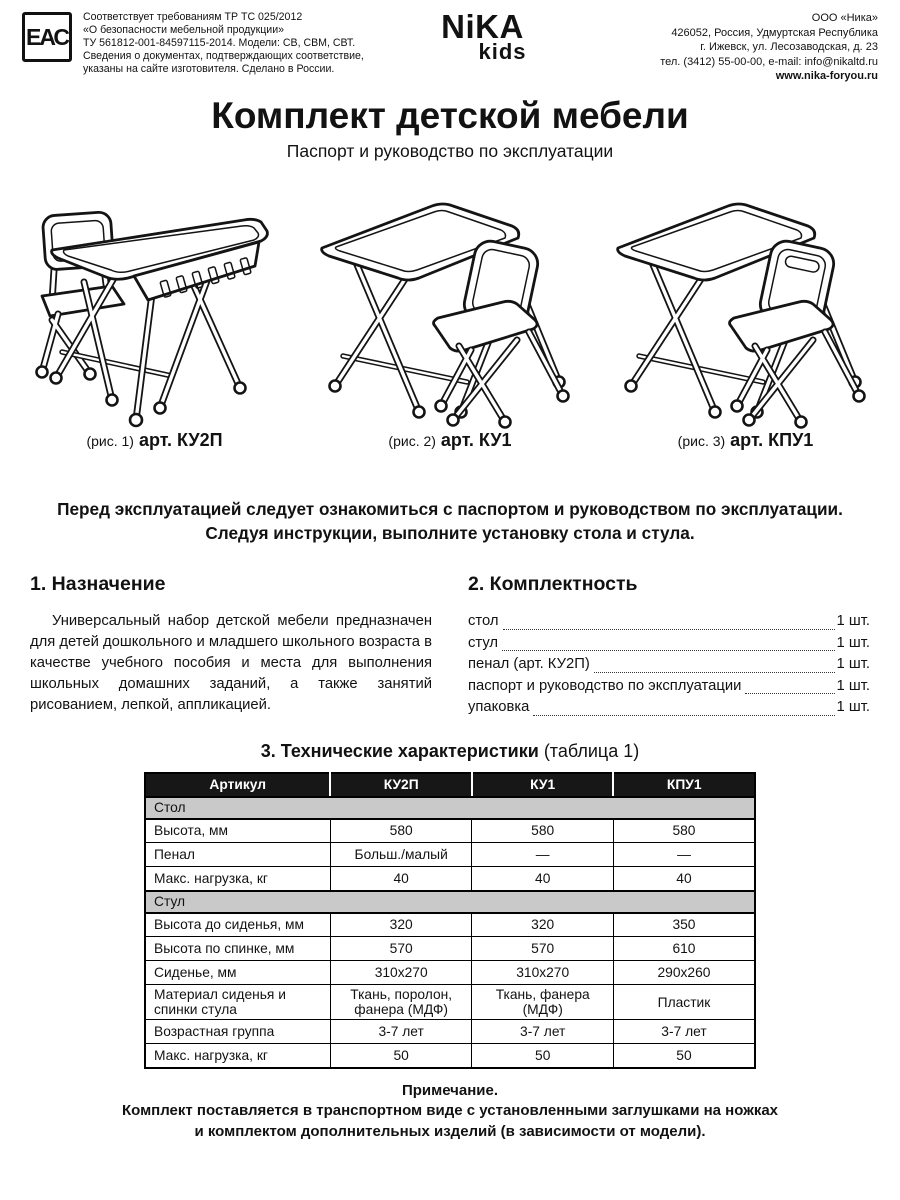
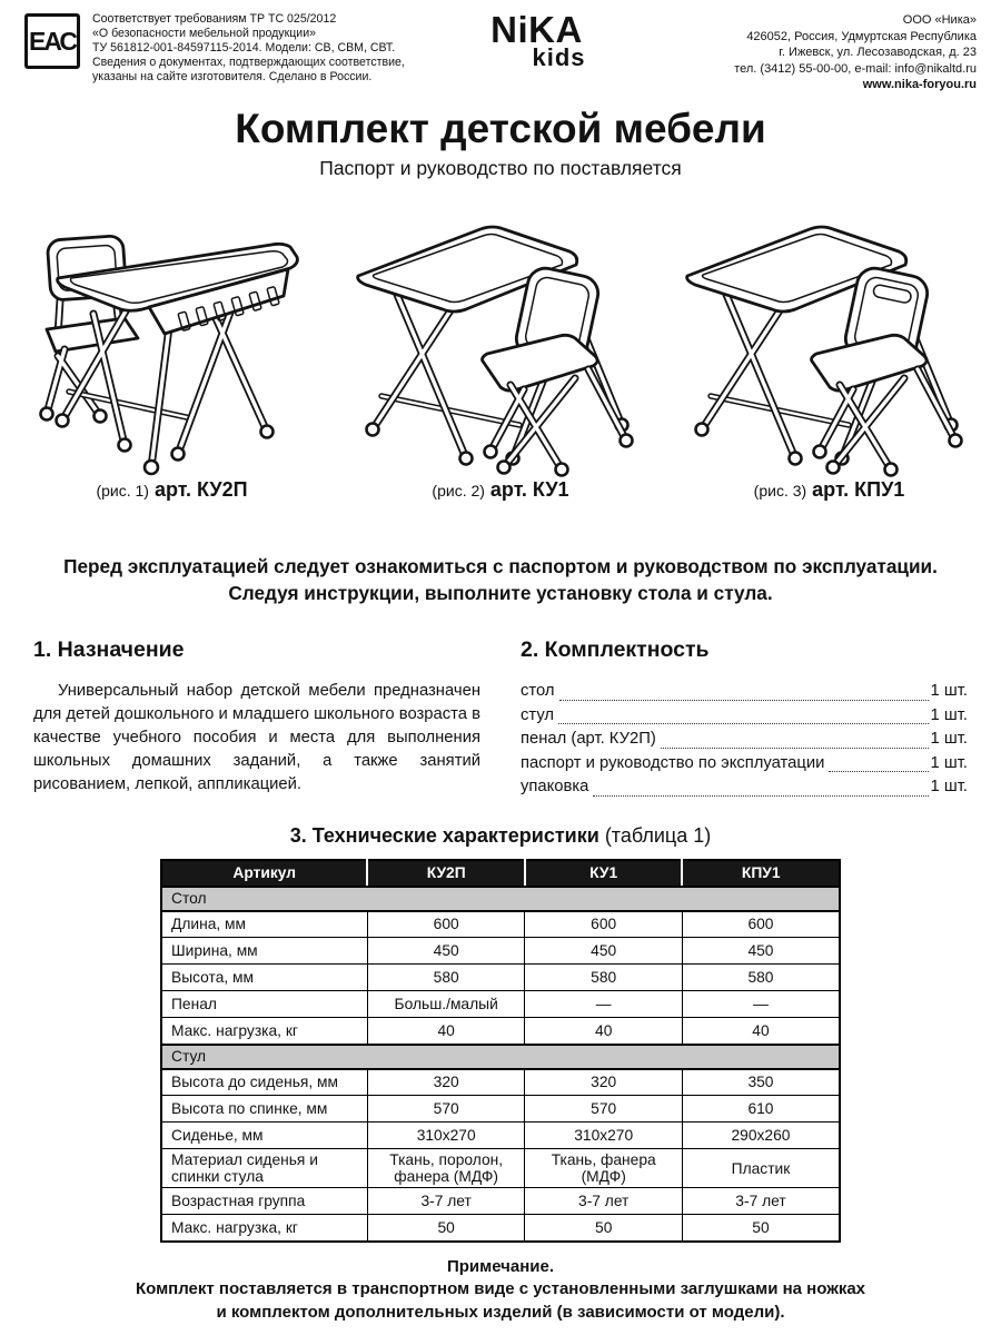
  ЕАС
  Соответствует требованиям ТР ТС 025/2012
  «О безопасности мебельной продукции»
  ТУ 561812-001-84597115-2014. Модели: СВ, СВМ, СВТ.
  Сведения о документах, подтверждающих соответствие,
  указаны на сайте изготовителя. Сделано в России.
  NiKA
  kids
  ООО «Ника»
  426052, Россия, Удмуртская Республика
  г. Ижевск, ул. Лесозаводская, д. 23
  тел. (3412) 55-00-00, e-mail: info@nikaltd.ru
  www.nika-foryou.ru
  Комплект детской мебели
- Паспорт и руководство по эксплуатации
+ Паспорт и руководство по поставляется
  (рис. 1) арт. КУ2П
  (рис. 2) арт. КУ1
  (рис. 3) арт. КПУ1
  Перед эксплуатацией следует ознакомиться с паспортом и руководством по эксплуатации.
  Следуя инструкции, выполните установку стола и стула.
  1. Назначение
  Универсальный набор детской мебели предназначен для детей дошкольного и младшего школьного возраста в качестве учебного пособия и места для выполнения школьных домашних заданий, а также занятий рисованием, лепкой, аппликацией.
  2. Комплектность
  стол
  1 шт.
  стул
  1 шт.
  пенал (арт. КУ2П)
  1 шт.
  паспорт и руководство по эксплуатации
  1 шт.
  упаковка
  1 шт.
  3. Технические характеристики (таблица 1)
  Артикул	КУ2П	КУ1	КПУ1
  Стол
+ Длина, мм	600	600	600
+ Ширина, мм	450	450	450
  Высота, мм	580	580	580
  Пенал	Больш./малый	—	—
  Макс. нагрузка, кг	40	40	40
  Стул
  Высота до сиденья, мм	320	320	350
  Высота по спинке, мм	570	570	610
  Сиденье, мм	310x270	310x270	290x260
  Материал сиденья и спинки стула	Ткань, поролон, фанера (МДФ)	Ткань, фанера (МДФ)	Пластик
  Возрастная группа	3-7 лет	3-7 лет	3-7 лет
  Макс. нагрузка, кг	50	50	50
  Примечание.
  Комплект поставляется в транспортном виде с установленными заглушками на ножках
  и комплектом дополнительных изделий (в зависимости от модели).
